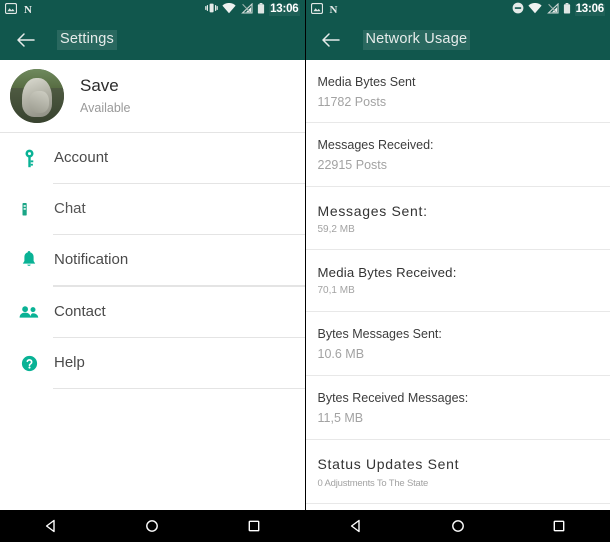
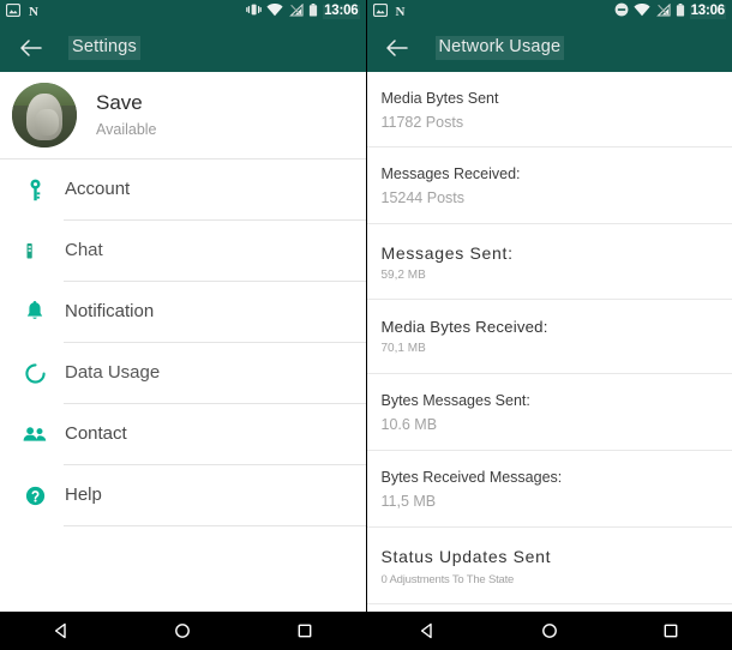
  N
  13:06
  Settings
  Save
  Available
  Account
  Chat
  Notification
+ Data Usage
  Contact
  Help
  N
  13:06
  Network Usage
  Media Bytes Sent
  11782 Posts
  Messages Received:
- 22915 Posts
+ 15244 Posts
  Messages Sent:
  59,2 MB
  Media Bytes Received:
  70,1 MB
  Bytes Messages Sent:
  10.6 MB
  Bytes Received Messages:
  11,5 MB
  Status Updates Sent
  0 Adjustments To The State
